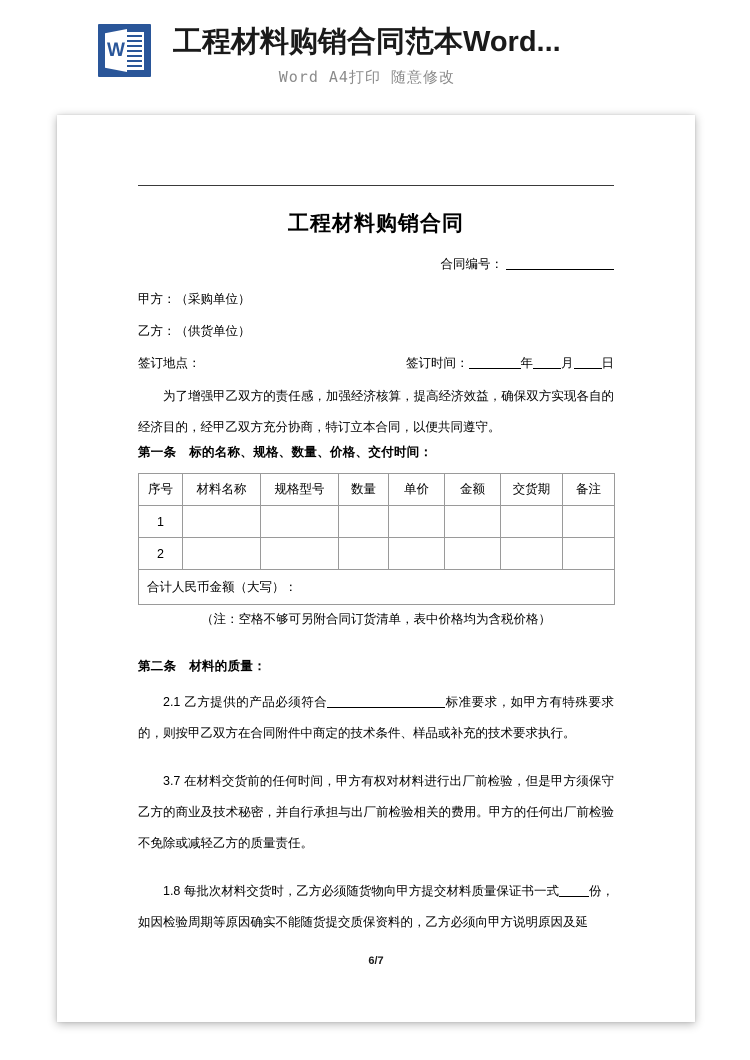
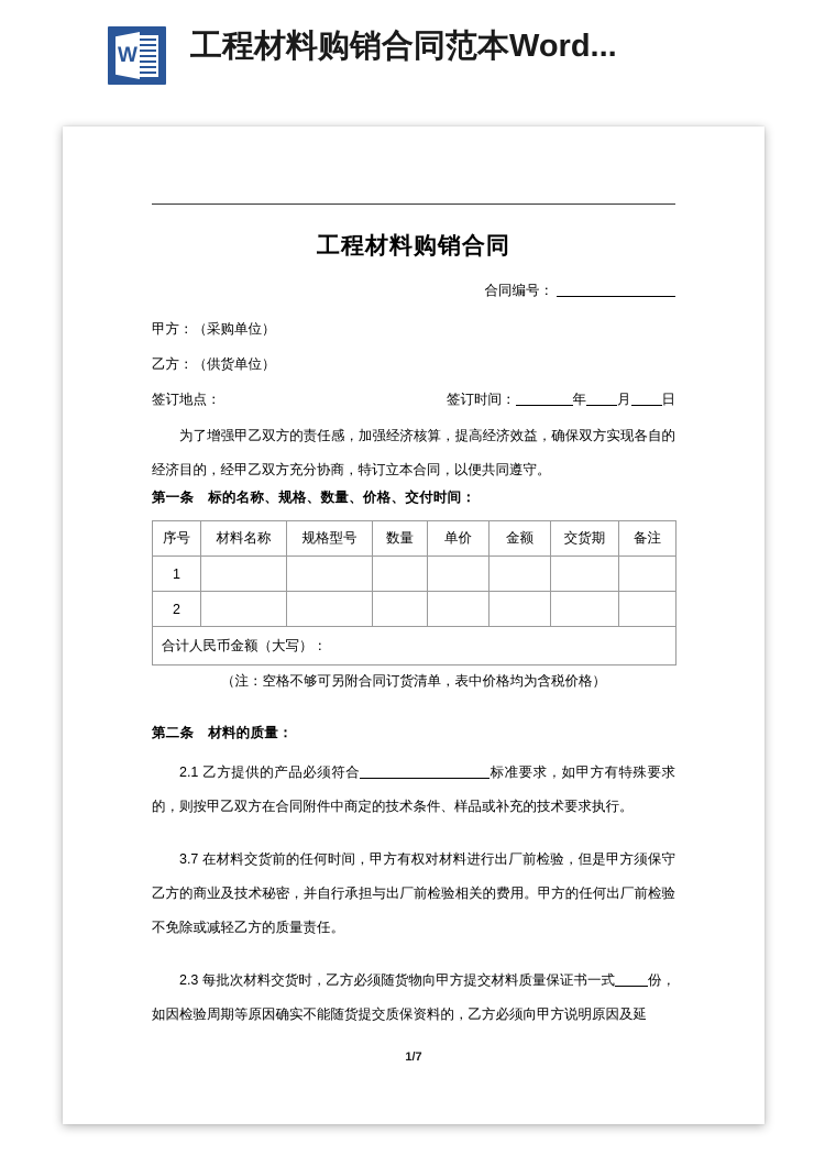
  W
  工程材料购销合同范本Word...
- Word A4打印 随意修改
  工程材料购销合同
  合同编号：
  甲方：（采购单位）
  乙方：（供货单位）
  签订地点：
  签订时间： 年 月 日
  为了增强甲乙双方的责任感，加强经济核算，提高经济效益，确保双方实现各自的经济目的，经甲乙双方充分协商，特订立本合同，以便共同遵守。
  第一条 标的名称、规格、数量、价格、交付时间：
  序号	材料名称	规格型号	数量	单价	金额	交货期	备注
  1
  2
  合计人民币金额（大写）：
  （注：空格不够可另附合同订货清单，表中价格均为含税价格）
  第二条 材料的质量：
  2.1 乙方提供的产品必须符合 标准要求，如甲方有特殊要求的，则按甲乙双方在合同附件中商定的技术条件、样品或补充的技术要求执行。
  3.7 在材料交货前的任何时间，甲方有权对材料进行出厂前检验，但是甲方须保守乙方的商业及技术秘密，并自行承担与出厂前检验相关的费用。甲方的任何出厂前检验不免除或减轻乙方的质量责任。
- 1.8 每批次材料交货时，乙方必须随货物向甲方提交材料质量保证书一式 份，如因检验周期等原因确实不能随货提交质保资料的，乙方必须向甲方说明原因及延
+ 2.3 每批次材料交货时，乙方必须随货物向甲方提交材料质量保证书一式 份，如因检验周期等原因确实不能随货提交质保资料的，乙方必须向甲方说明原因及延
- 6/7
+ 1/7
